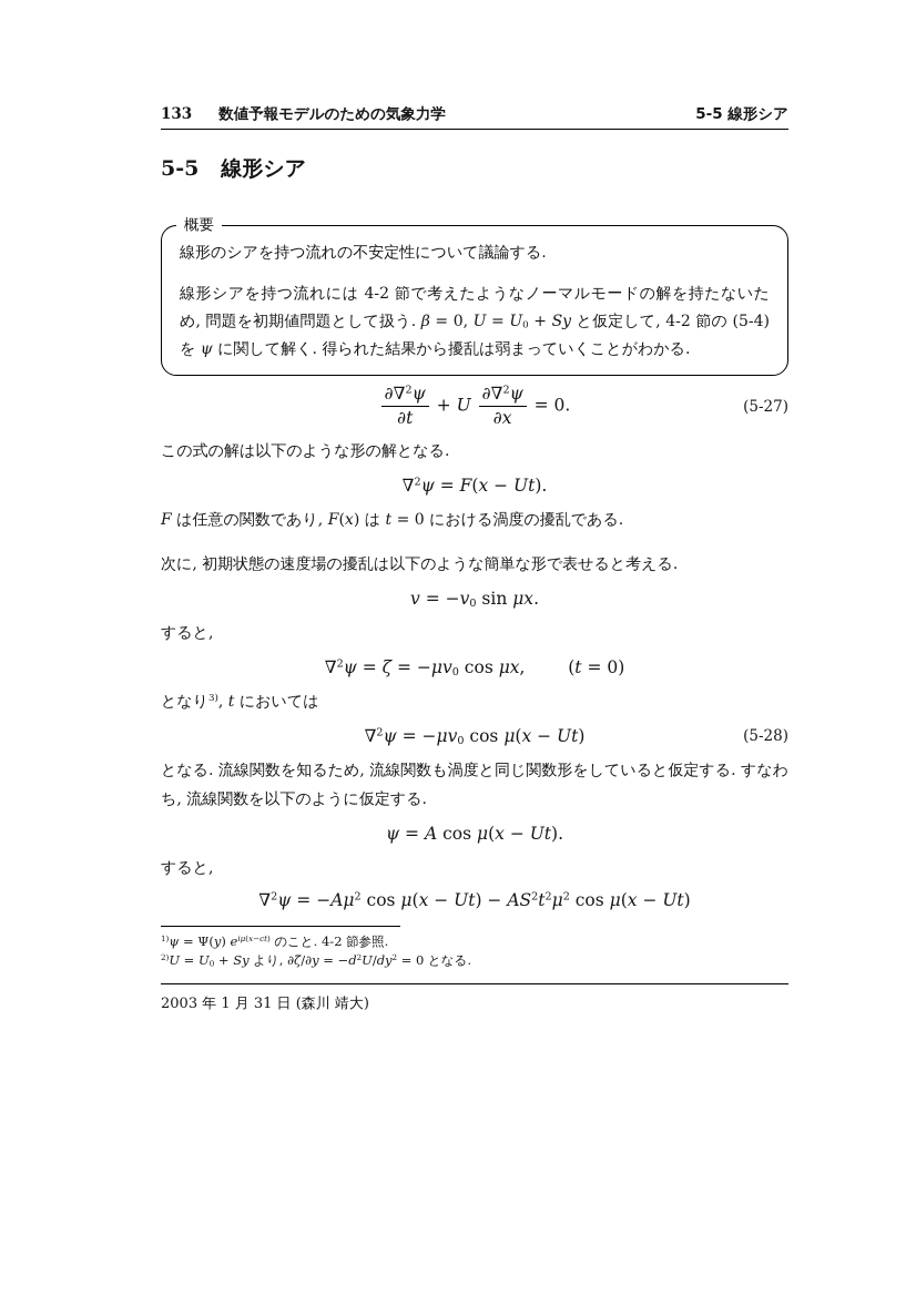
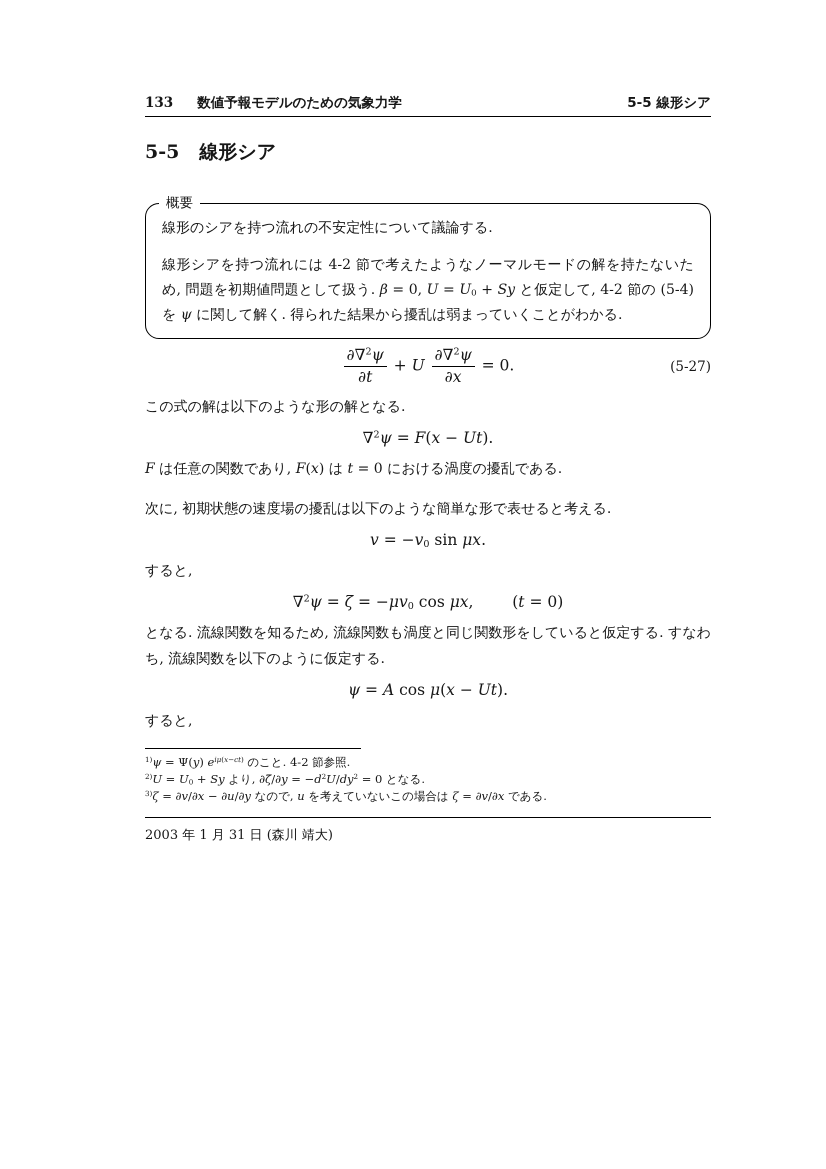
  133
  数値予報モデルのための気象力学
  5-5 線形シア
  5-5 線形シア
  概要
  線形のシアを持つ流れの不安定性について議論する.
  線形シアを持つ流れには 4-2 節で考えたようなノーマルモードの解を持たないため, 問題を初期値問題として扱う. β = 0, U = U0 + Sy と仮定して, 4-2 節の (5-4) を ψ に関して解く. 得られた結果から擾乱は弱まっていくことがわかる.
  ∂∇2ψ
  ∂t
  + U
  ∂∇2ψ
  ∂x
  = 0.
  (5-27)
  この式の解は以下のような形の解となる.
  ∇2ψ = F(x − Ut).
  F は任意の関数であり, F(x) は t = 0 における渦度の擾乱である.
  次に, 初期状態の速度場の擾乱は以下のような簡単な形で表せると考える.
  v = −v0 sin μx.
  すると,
  ∇2ψ = ζ = −μv0 cos μx, (t = 0)
- となり3), t においては
- ∇2ψ = −μv0 cos μ(x − Ut)
- (5-28)
  となる. 流線関数を知るため, 流線関数も渦度と同じ関数形をしていると仮定する. すなわち, 流線関数を以下のように仮定する.
  ψ = A cos μ(x − Ut).
  すると,
- ∇2ψ = −Aμ2 cos μ(x − Ut) − AS2t2μ2 cos μ(x − Ut)
  1)ψ = Ψ(y) eiμ(x−ct) のこと. 4-2 節参照.
  2)U = U0 + Sy より, ∂ζ̄/∂y = −d2U/dy2 = 0 となる.
+ 3)ζ = ∂v/∂x − ∂u/∂y なので, u を考えていないこの場合は ζ = ∂v/∂x である.
  2003 年 1 月 31 日 (森川 靖大)
